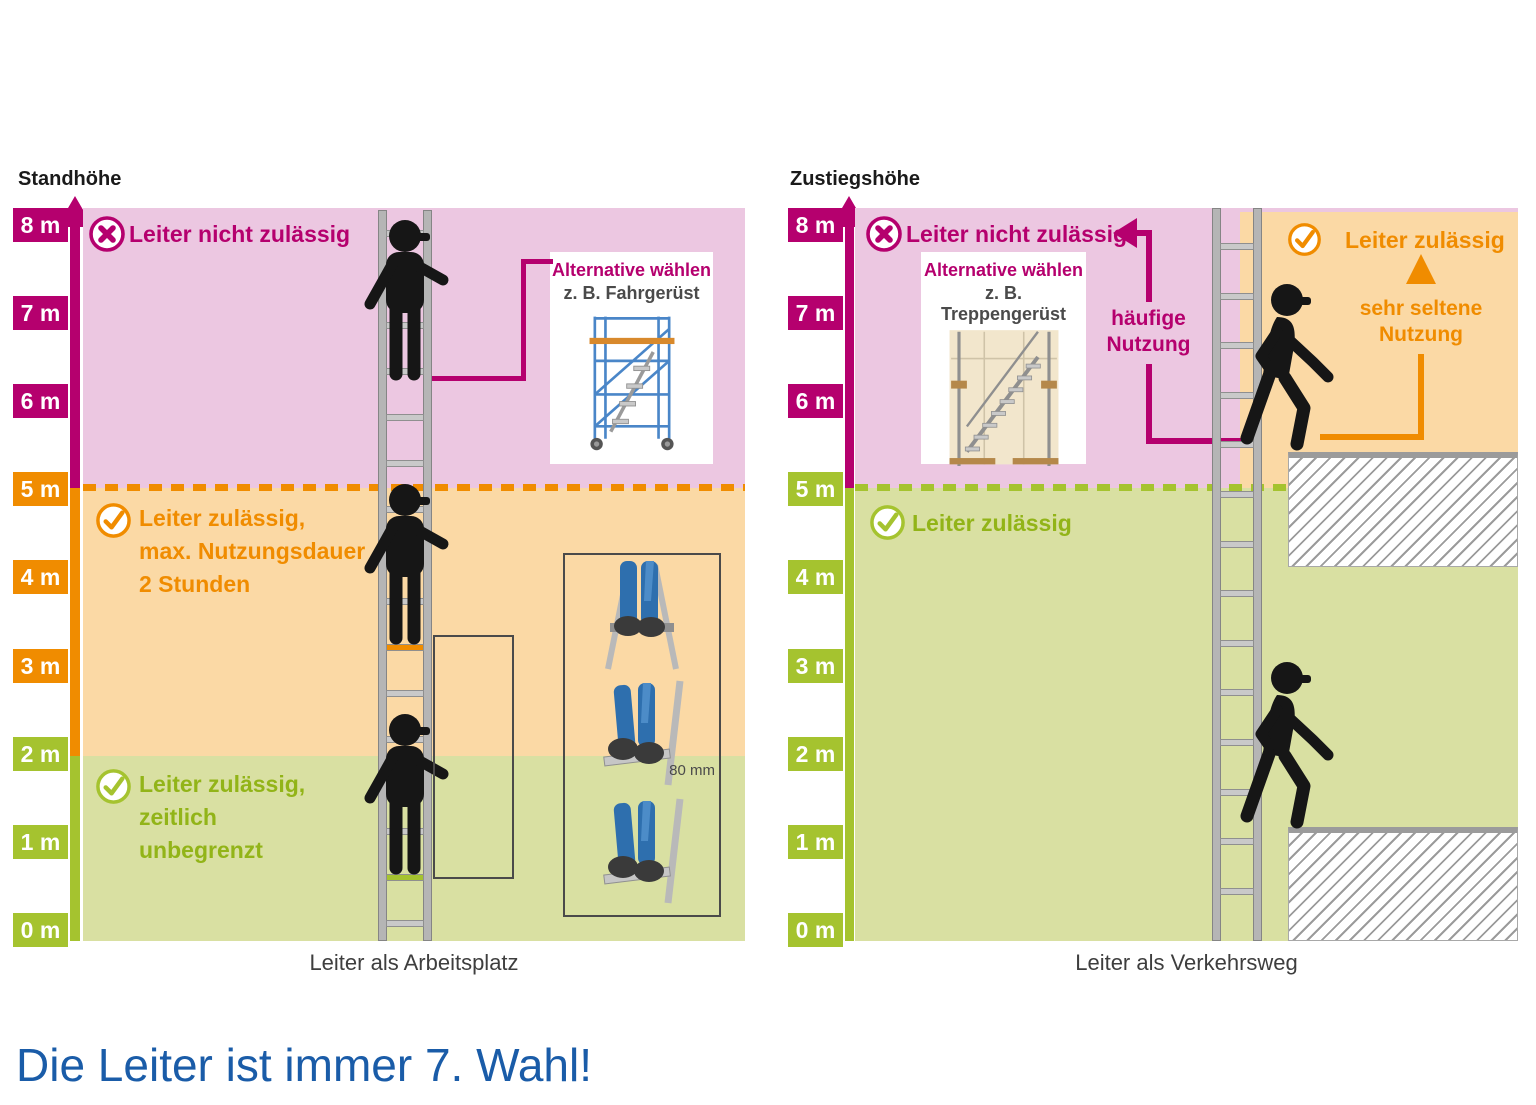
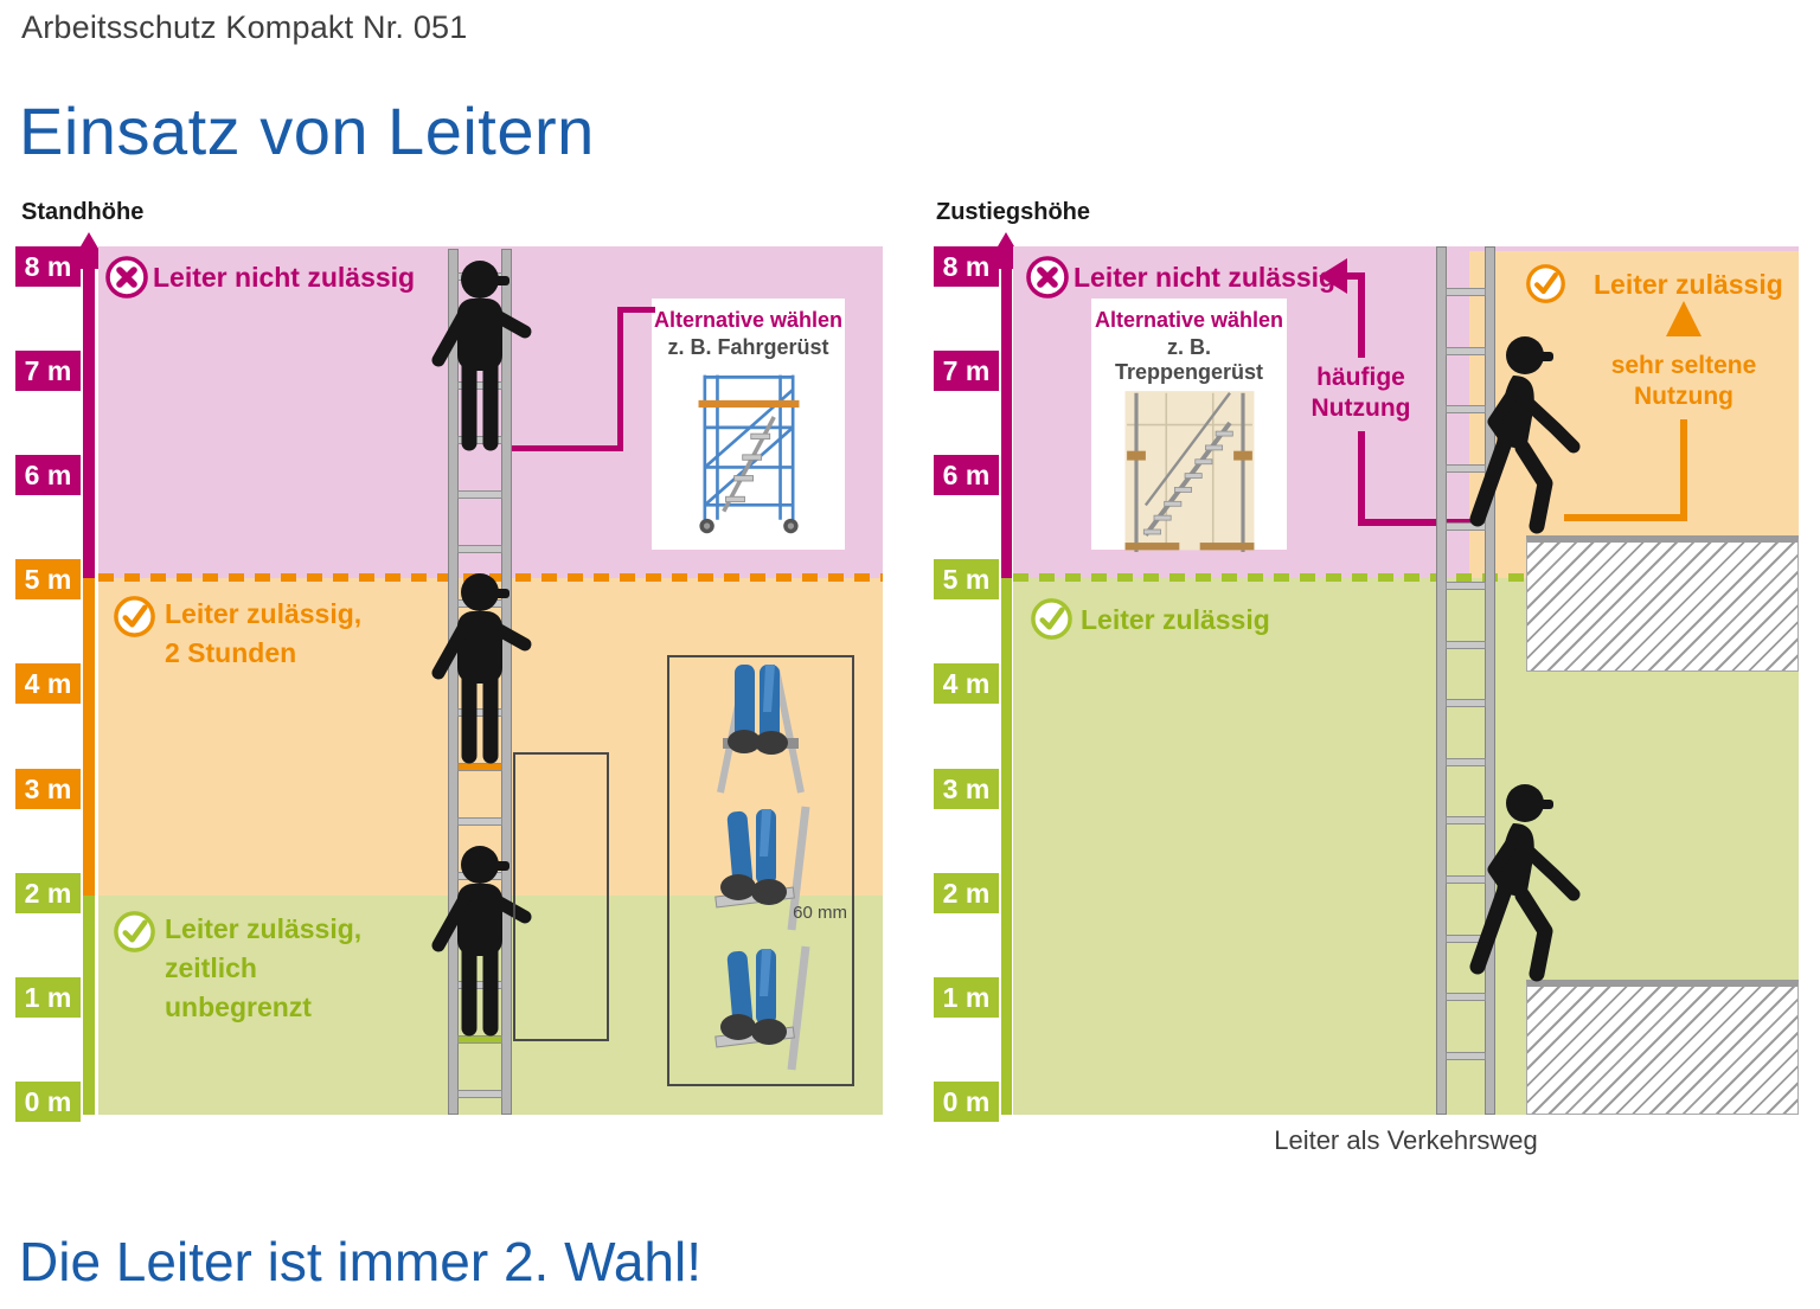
+ Arbeitsschutz Kompakt Nr. 051
+ Einsatz von Leitern
  Standhöhe
  Zustiegshöhe
  8 m
  7 m
  6 m
  5 m
  4 m
  3 m
  2 m
  1 m
  0 m
  8 m
  7 m
  6 m
  5 m
  4 m
  3 m
  2 m
  1 m
  0 m
  Leiter nicht zulässig
  Leiter zulässig,
- max. Nutzungsdauer
  2 Stunden
  Leiter zulässig,
  zeitlich
  unbegrenzt
  Alternative wählen
  z. B. Fahrgerüst
- 80 mm
+ 60 mm
  Leiter nicht zulässig
  Leiter zulässig
  Leiter zulässig
  Alternative wählen
  z. B. Treppengerüst
  häufige
  Nutzung
  sehr seltene
  Nutzung
- Leiter als Arbeitsplatz
  Leiter als Verkehrsweg
- Die Leiter ist immer 7. Wahl!
+ Die Leiter ist immer 2. Wahl!
